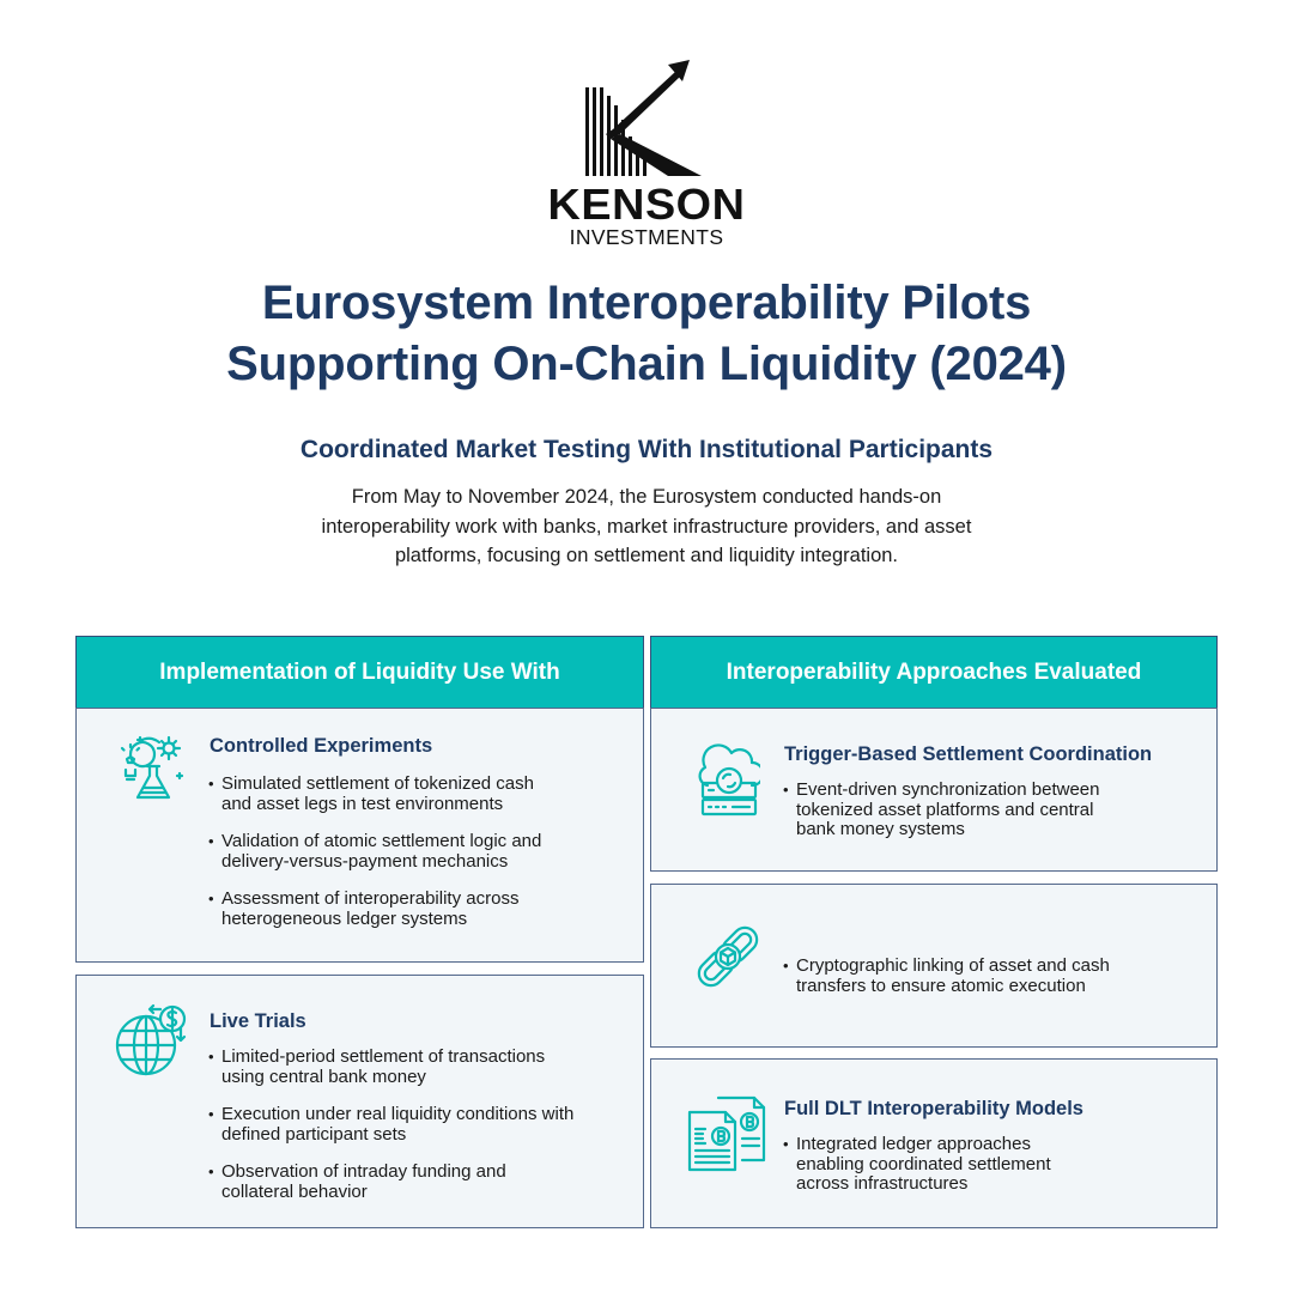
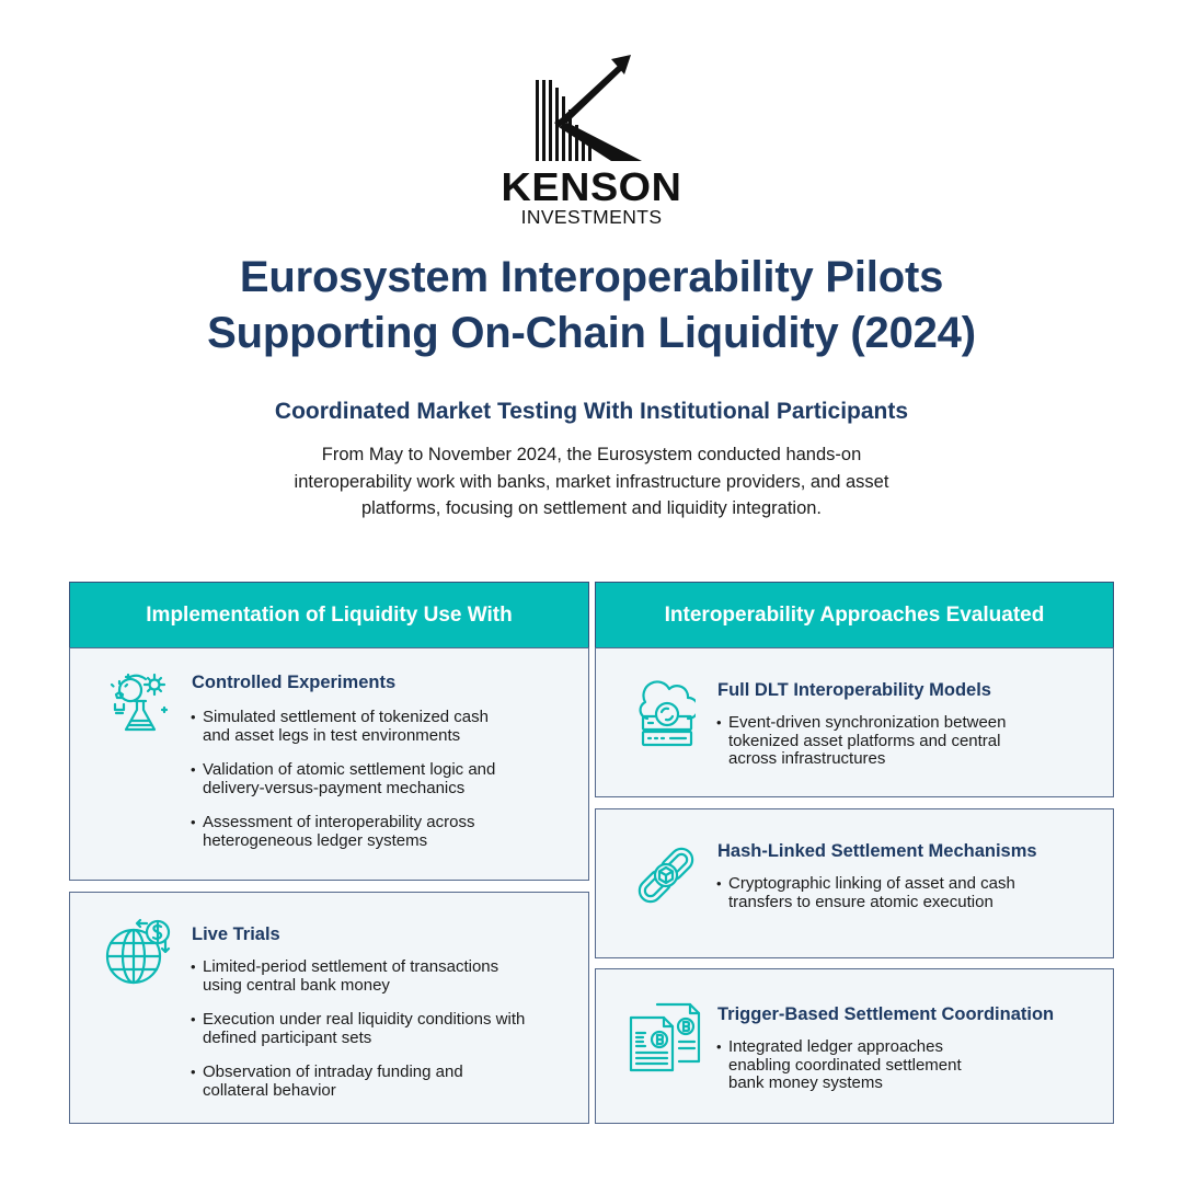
  KENSON
  INVESTMENTS
  Eurosystem Interoperability Pilots
  Supporting On-Chain Liquidity (2024)
  Coordinated Market Testing With Institutional Participants
  From May to November 2024, the Eurosystem conducted hands-on
  interoperability work with banks, market infrastructure providers, and asset
  platforms, focusing on settlement and liquidity integration.
  Implementation of Liquidity Use With
  Controlled Experiments
  Simulated settlement of tokenized cash
  and asset legs in test environments
  Validation of atomic settlement logic and
  delivery-versus-payment mechanics
  Assessment of interoperability across
  heterogeneous ledger systems
  Live Trials
  Limited-period settlement of transactions
  using central bank money
  Execution under real liquidity conditions with
  defined participant sets
  Observation of intraday funding and
  collateral behavior
  Interoperability Approaches Evaluated
- Trigger-Based Settlement Coordination
+ Full DLT Interoperability Models
  Event-driven synchronization between
  tokenized asset platforms and central
- bank money systems
+ across infrastructures
+ Hash-Linked Settlement Mechanisms
  Cryptographic linking of asset and cash
  transfers to ensure atomic execution
- Full DLT Interoperability Models
+ Trigger-Based Settlement Coordination
  Integrated ledger approaches
  enabling coordinated settlement
- across infrastructures
+ bank money systems
